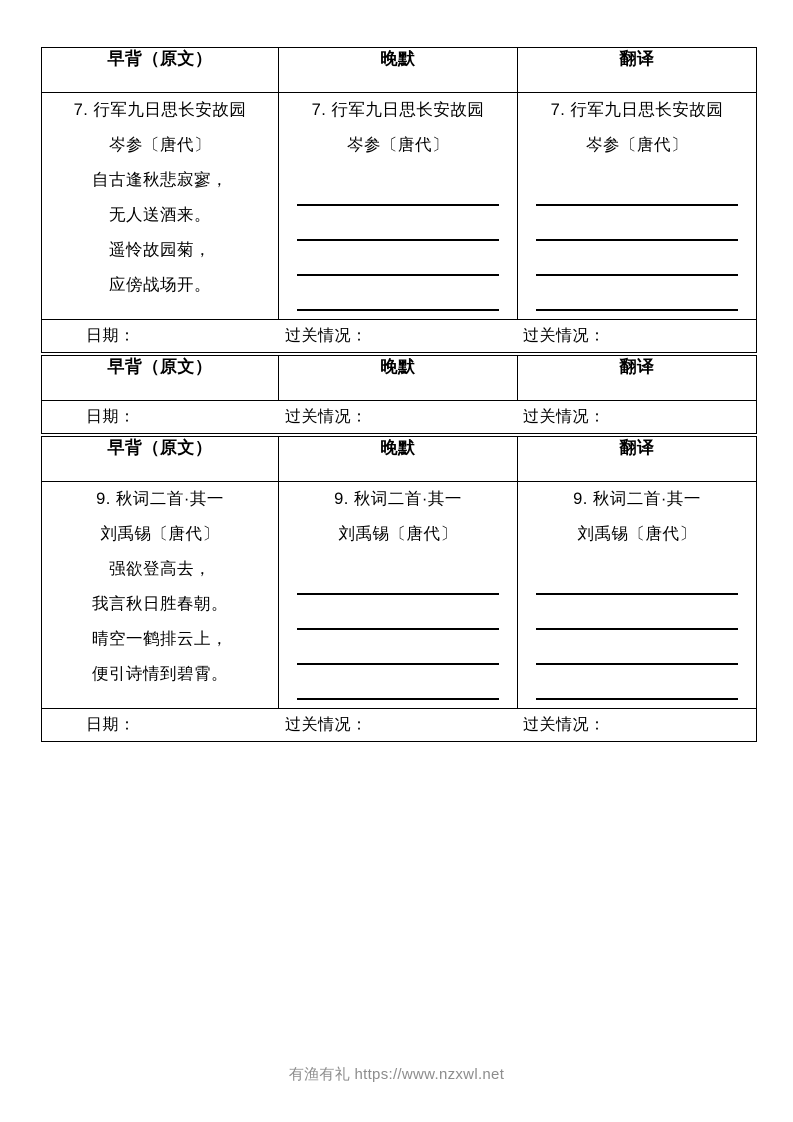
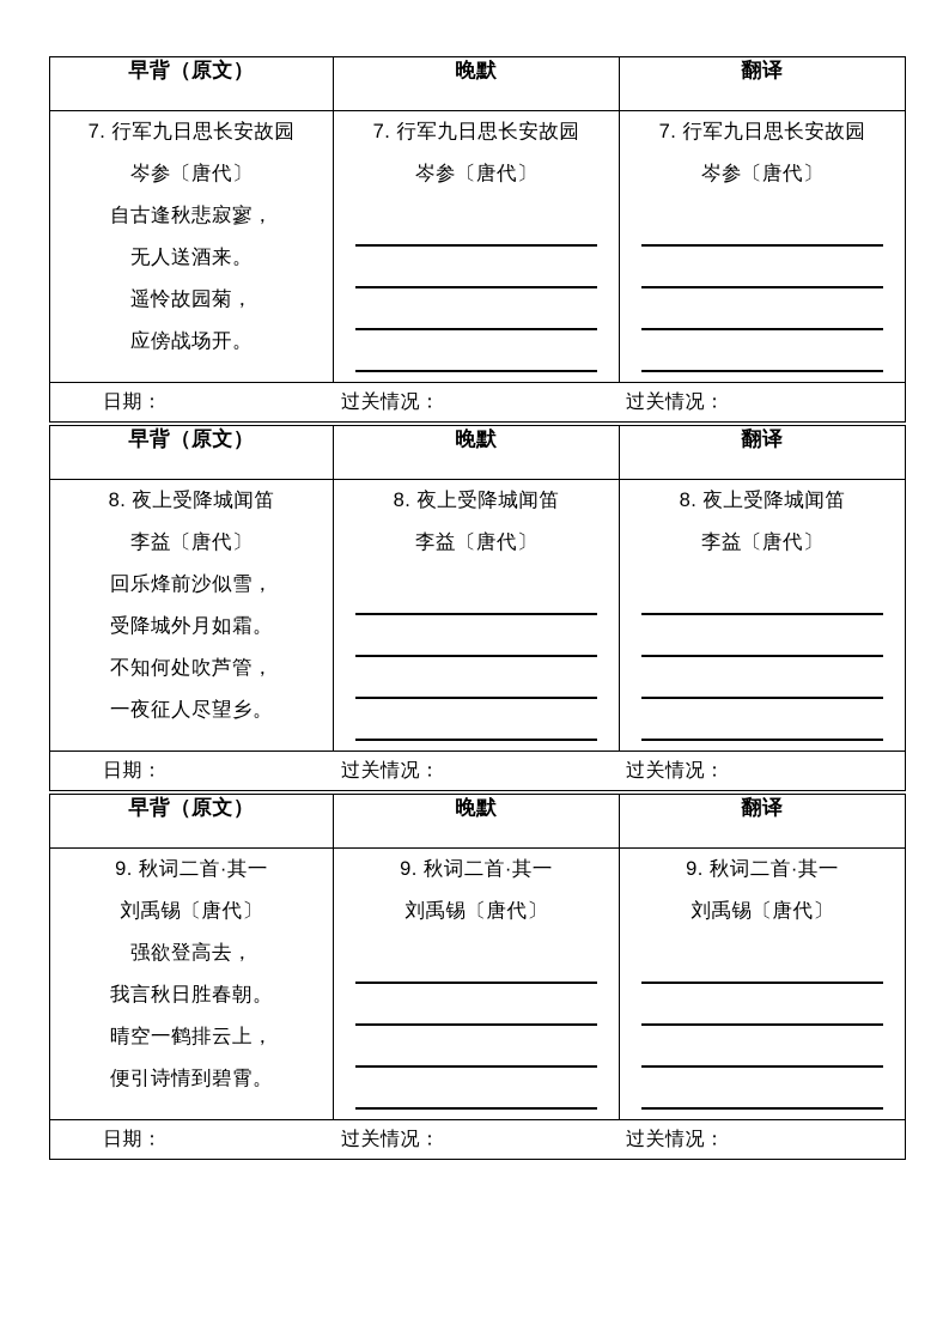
  早背（原文）	晚默	翻译
  7. 行军九日思长安故园岑参〔唐代〕自古逢秋悲寂寥，无人送酒来。遥怜故园菊，应傍战场开。	7. 行军九日思长安故园岑参〔唐代〕	7. 行军九日思长安故园岑参〔唐代〕
  日期： 过关情况： 过关情况：
  早背（原文）	晚默	翻译
+ 8. 夜上受降城闻笛李益〔唐代〕回乐烽前沙似雪，受降城外月如霜。不知何处吹芦管，一夜征人尽望乡。	8. 夜上受降城闻笛李益〔唐代〕	8. 夜上受降城闻笛李益〔唐代〕
  日期： 过关情况： 过关情况：
  早背（原文）	晚默	翻译
  9. 秋词二首·其一刘禹锡〔唐代〕强欲登高去，我言秋日胜春朝。晴空一鹤排云上，便引诗情到碧霄。	9. 秋词二首·其一刘禹锡〔唐代〕	9. 秋词二首·其一刘禹锡〔唐代〕
  日期： 过关情况： 过关情况：
- 有渔有礼 https://www.nzxwl.net
